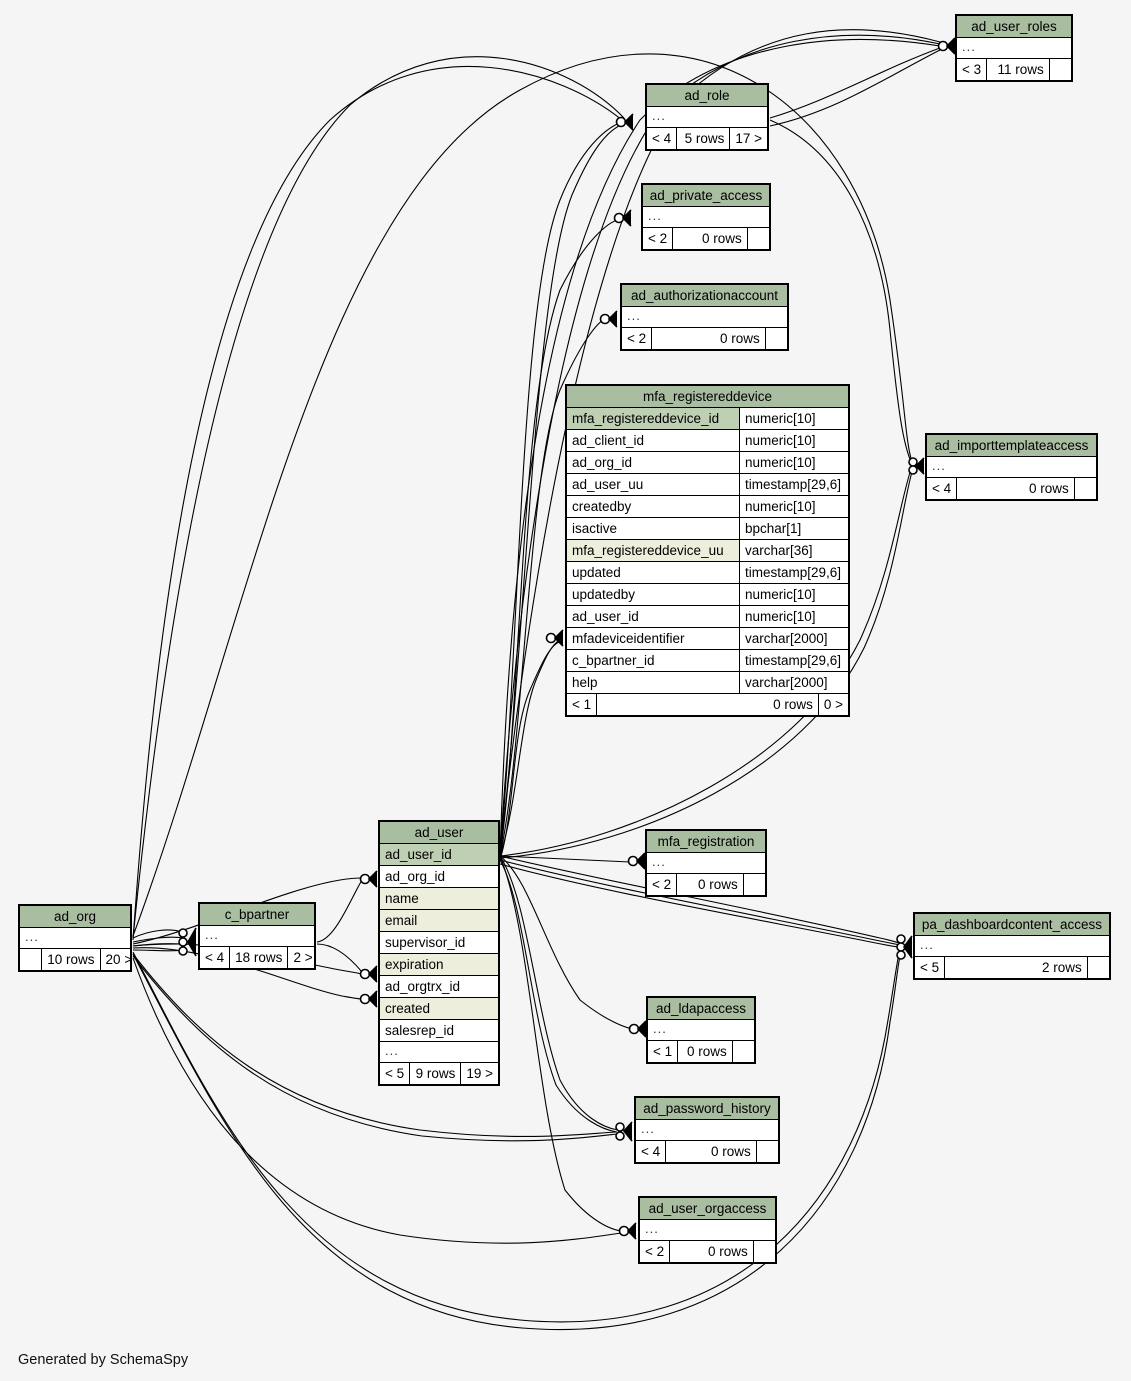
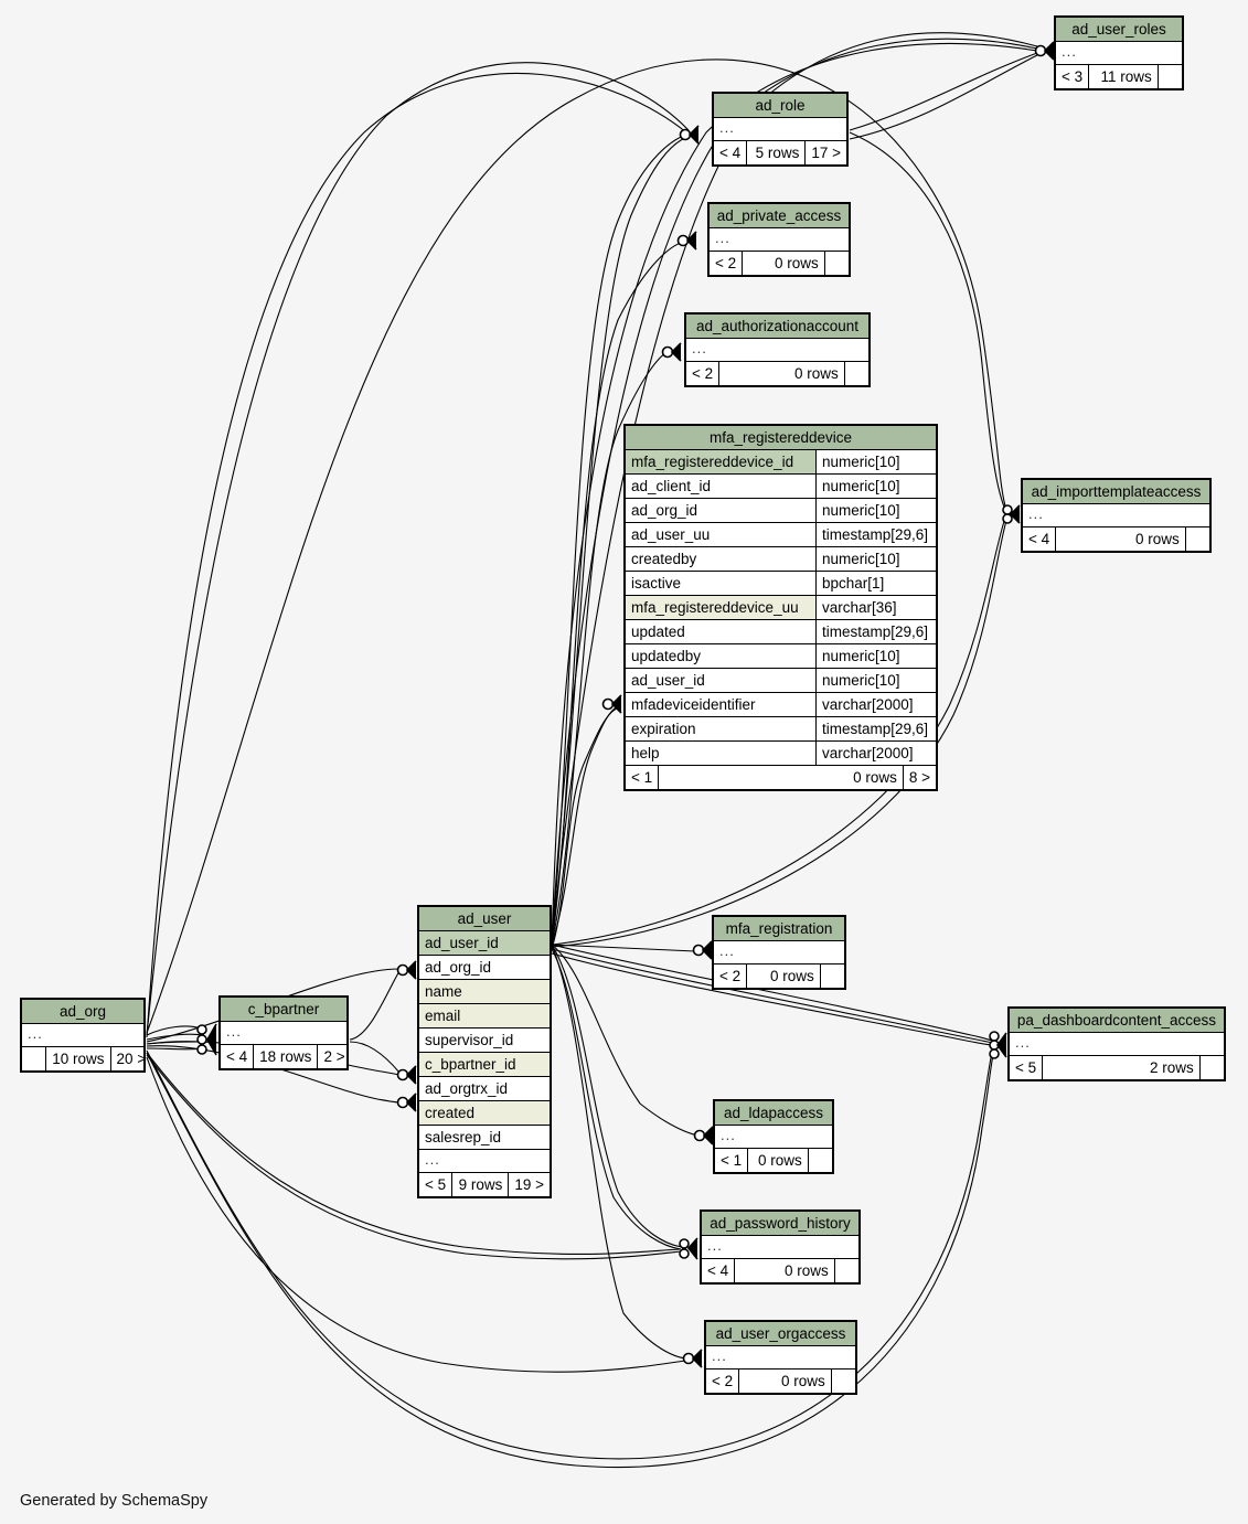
  ad_user_roles
  ...
  < 3
  11 rows
  ad_role
  ...
  < 4
  5 rows
  17 >
  ad_private_access
  ...
  < 2
  0 rows
  ad_authorizationaccount
  ...
  < 2
  0 rows
  mfa_registereddevice
  mfa_registereddevice_id
  numeric[10]
  ad_client_id
  numeric[10]
  ad_org_id
  numeric[10]
  ad_user_uu
  timestamp[29,6]
  createdby
  numeric[10]
  isactive
  bpchar[1]
  mfa_registereddevice_uu
  varchar[36]
  updated
  timestamp[29,6]
  updatedby
  numeric[10]
  ad_user_id
  numeric[10]
  mfadeviceidentifier
  varchar[2000]
- c_bpartner_id
+ expiration
  timestamp[29,6]
  help
  varchar[2000]
  < 1
  0 rows
- 0 >
+ 8 >
  ad_importtemplateaccess
  ...
  < 4
  0 rows
  ad_user
  ad_user_id
  ad_org_id
  name
  email
  supervisor_id
- expiration
+ c_bpartner_id
  ad_orgtrx_id
  created
  salesrep_id
  ...
  < 5
  9 rows
  19 >
  mfa_registration
  ...
  < 2
  0 rows
  ad_org
  ...
  10 rows
  20 >
  c_bpartner
  ...
  < 4
  18 rows
  2 >
  pa_dashboardcontent_access
  ...
  < 5
  2 rows
  ad_ldapaccess
  ...
  < 1
  0 rows
  ad_password_history
  ...
  < 4
  0 rows
  ad_user_orgaccess
  ...
  < 2
  0 rows
  Generated by SchemaSpy
